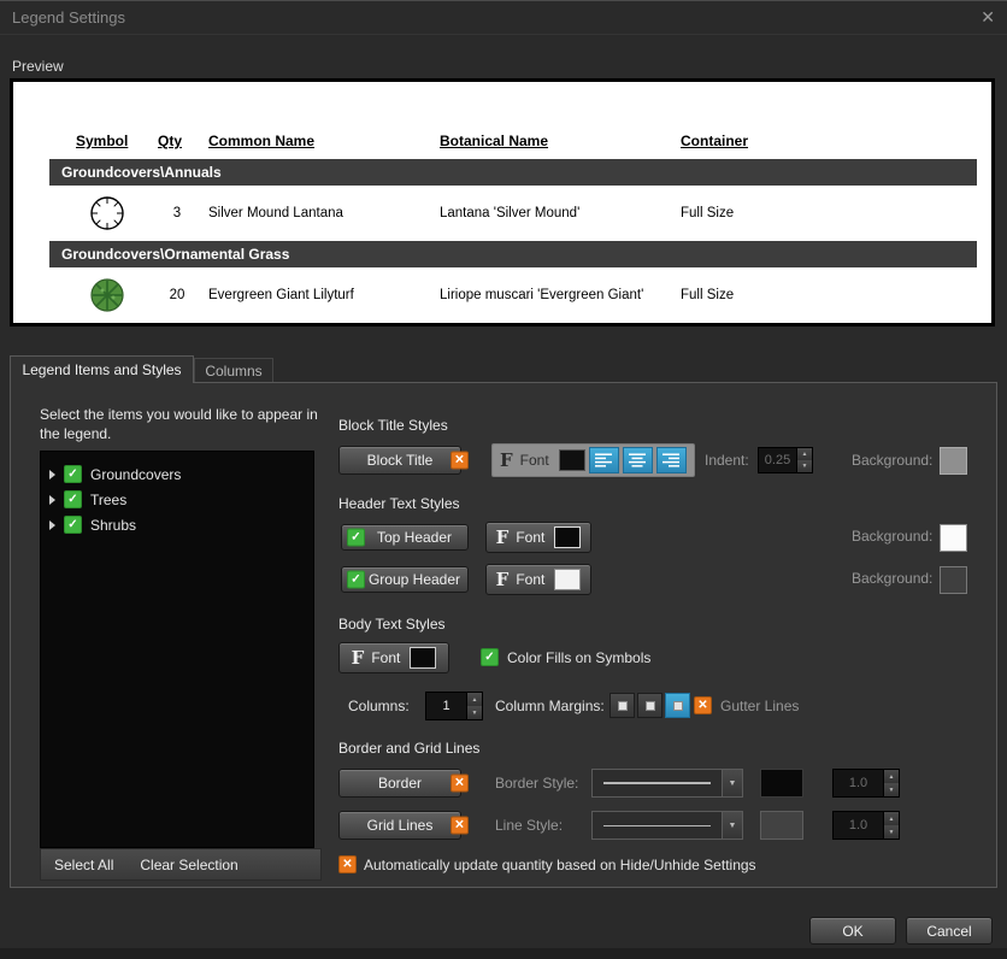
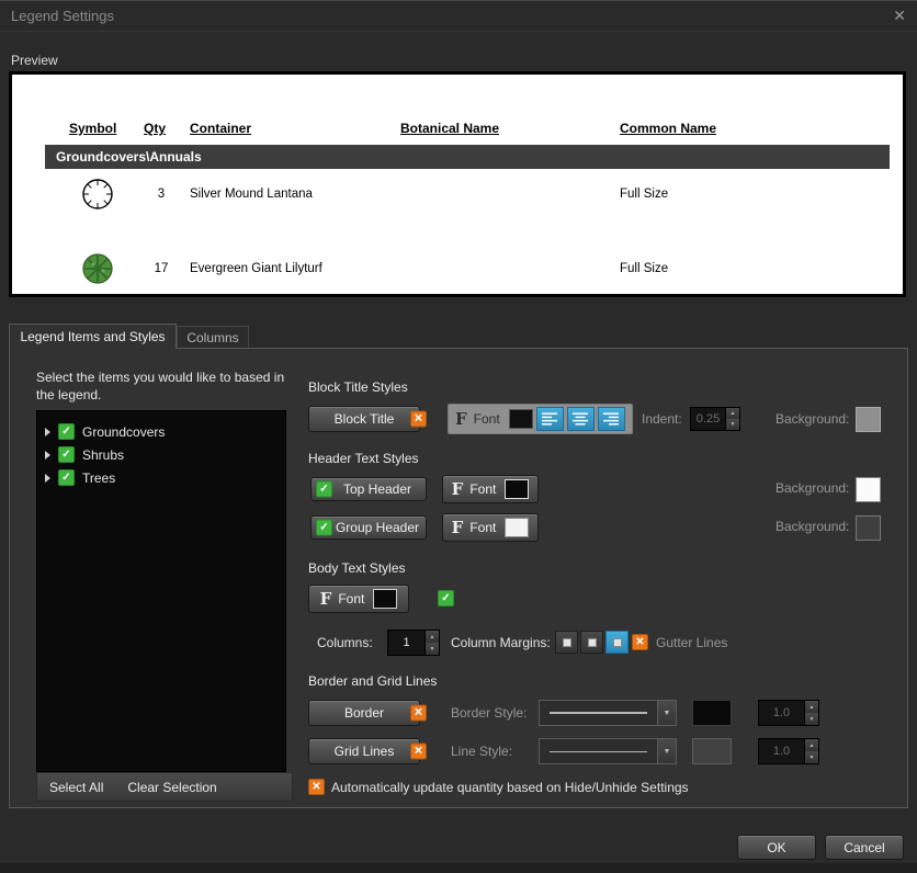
  Legend Settings
  ✕
  Preview
  Symbol
  Qty
- Common Name
+ Container
  Botanical Name
- Container
+ Common Name
  Groundcovers\Annuals
  3
  Silver Mound Lantana
- Lantana 'Silver Mound'
  Full Size
- Groundcovers\Ornamental Grass
- 20
+ 17
  Evergreen Giant Lilyturf
- Liriope muscari 'Evergreen Giant'
  Full Size
  Legend Items and Styles
  Columns
- Select the items you would like to appear in the legend.
+ Select the items you would like to based in the legend.
  ✓
  Groundcovers
  ✓
- Trees
+ Shrubs
  ✓
- Shrubs
+ Trees
  Select All
  Clear Selection
  Block Title Styles
  Block Title
  ✕
  F
  Font
  Indent:
  0.25
  Background:
  Header Text Styles
  ✓
  Top Header
  F
  Font
  Background:
  ✓
  Group Header
  F
  Font
  Background:
  Body Text Styles
  F
  Font
  ✓
- Color Fills on Symbols
  Columns:
  1
  Column Margins:
  ✕
  Gutter Lines
  Border and Grid Lines
  Border
  ✕
  Border Style:
  1.0
  Grid Lines
  ✕
  Line Style:
  1.0
  ✕
  Automatically update quantity based on Hide/Unhide Settings
  OK
  Cancel
